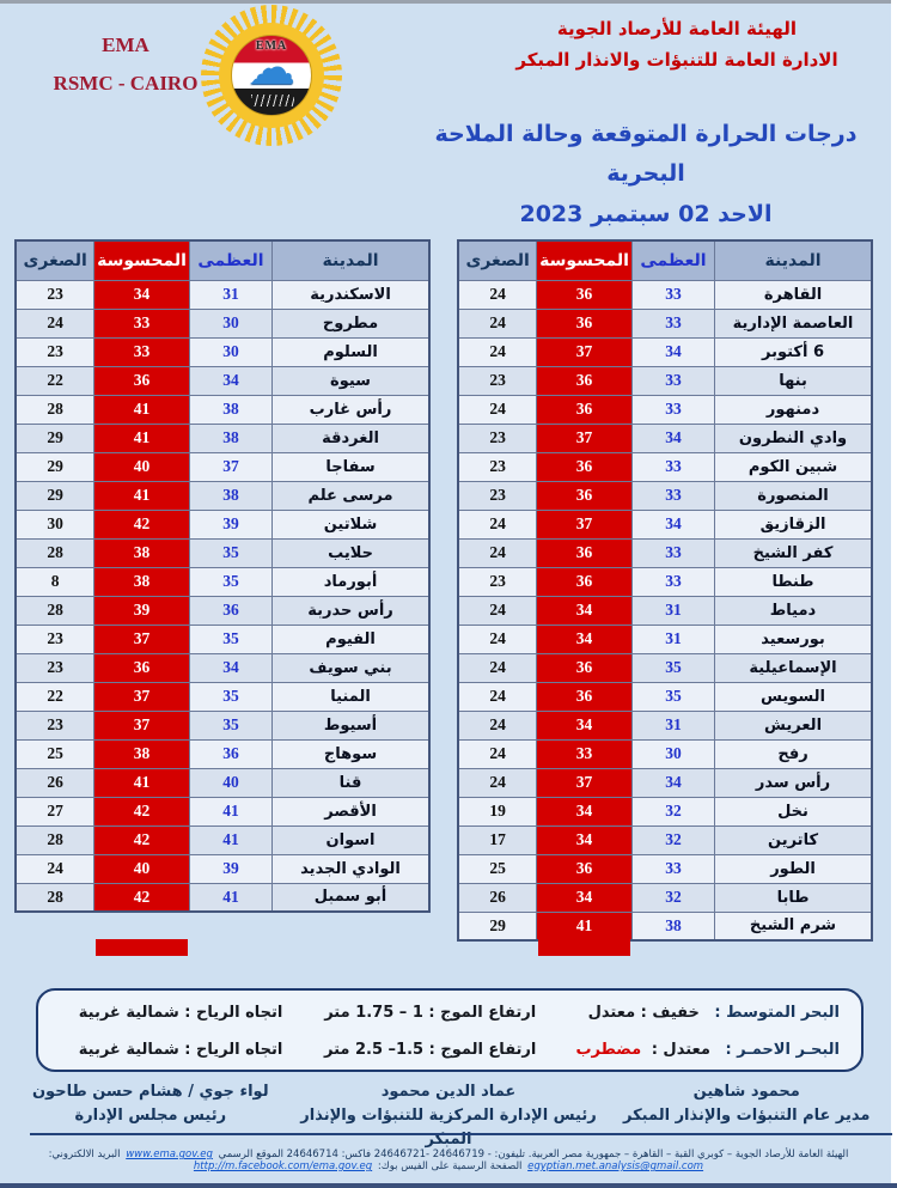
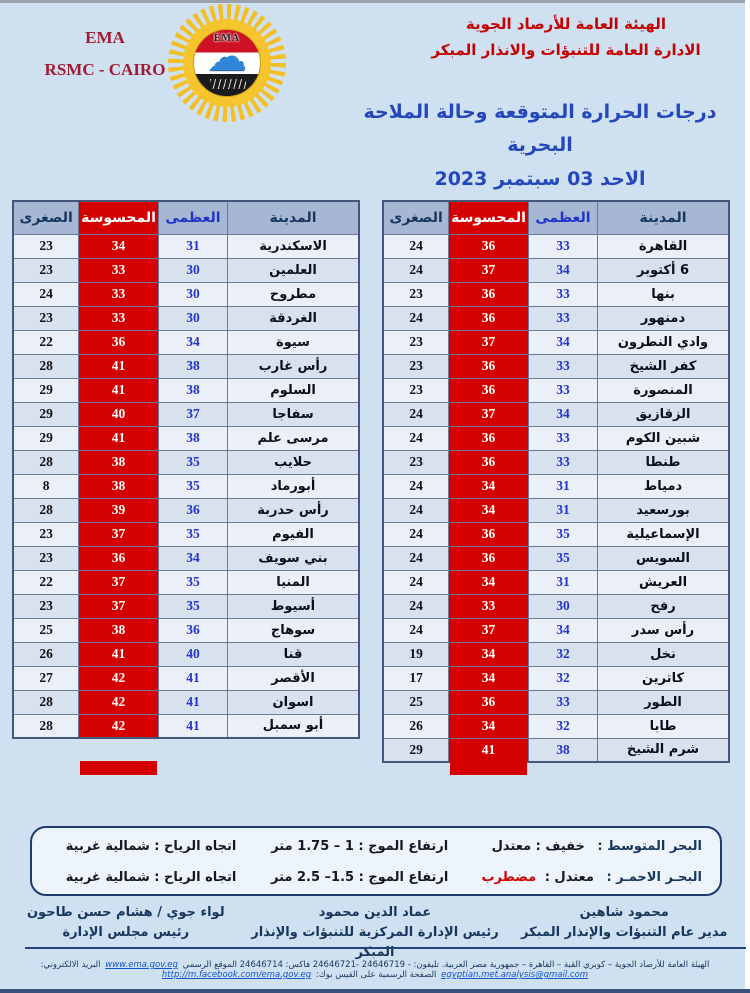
  EMA
  RSMC - CAIRO
  EMA
  ☁
  الهيئة العامة للأرصاد الجوية
  الادارة العامة للتنبؤات والانذار المبكر
  درجات الحرارة المتوقعة وحالة الملاحة البحرية
- الاحد 02 سبتمبر 2023
+ الاحد 03 سبتمبر 2023
  المدينة	العظمى	المحسوسة	الصغرى
  القاهرة	33	36	24
- العاصمة الإدارية	33	36	24
  6 أكتوبر	34	37	24
  بنها	33	36	23
  دمنهور	33	36	24
  وادي النطرون	34	37	23
- شبين الكوم	33	36	23
+ كفر الشيخ	33	36	23
  المنصورة	33	36	23
  الزقازيق	34	37	24
- كفر الشيخ	33	36	24
+ شبين الكوم	33	36	24
  طنطا	33	36	23
  دمياط	31	34	24
  بورسعيد	31	34	24
  الإسماعيلية	35	36	24
  السويس	35	36	24
  العريش	31	34	24
  رفح	30	33	24
  رأس سدر	34	37	24
  نخل	32	34	19
  كاترين	32	34	17
  الطور	33	36	25
  طابا	32	34	26
  شرم الشيخ	38	41	29
  المدينة	العظمى	المحسوسة	الصغرى
  الاسكندرية	31	34	23
+ العلمين	30	33	23
  مطروح	30	33	24
- السلوم	30	33	23
+ الغردقة	30	33	23
  سيوة	34	36	22
  رأس غارب	38	41	28
- الغردقة	38	41	29
+ السلوم	38	41	29
  سفاجا	37	40	29
  مرسى علم	38	41	29
- شلاتين	39	42	30
  حلايب	35	38	28
  أبورماد	35	38	8
  رأس حدربة	36	39	28
  الفيوم	35	37	23
  بني سويف	34	36	23
  المنيا	35	37	22
  أسيوط	35	37	23
  سوهاج	36	38	25
  قنا	40	41	26
  الأقصر	41	42	27
  اسوان	41	42	28
- الوادي الجديد	39	40	24
  أبو سمبل	41	42	28
  البحر المتوسط : خفيف : معتدل
  ارتفاع الموج : 1 – 1.75 متر
  اتجاه الرياح : شمالية غربية
  البحـر الاحمـر : معتدل : مضطرب
  ارتفاع الموج : 1.5– 2.5 متر
  اتجاه الرياح : شمالية غربية
  محمود شاهين
  مدير عام التنبؤات والإنذار المبكر
  عماد الدين محمود
  رئيس الإدارة المركزية للتنبؤات والإنذار المبكر
  لواء جوي / هشام حسن طاحون
  رئيس مجلس الإدارة
  الهيئة العامة للأرصاد الجوية – كوبري القبة – القاهرة – جمهورية مصر العربية. تليفون: - 24646719 -24646721 فاكس: 24646714 الموقع الرسمي www.ema.gov.eg البريد الالكتروني: egyptian.met.analysis@gmail.com الصفحة الرسمية على الفيس بوك: http://m.facebook.com/ema.gov.eg
